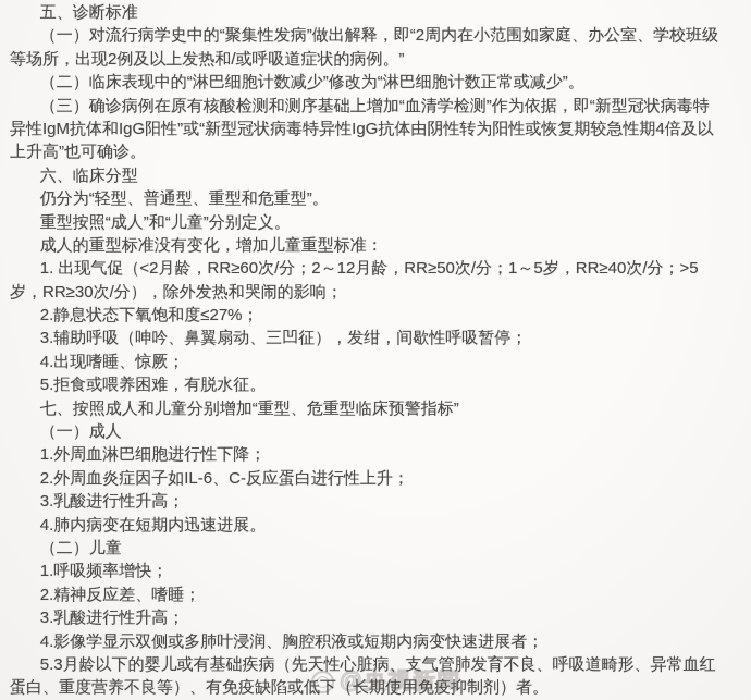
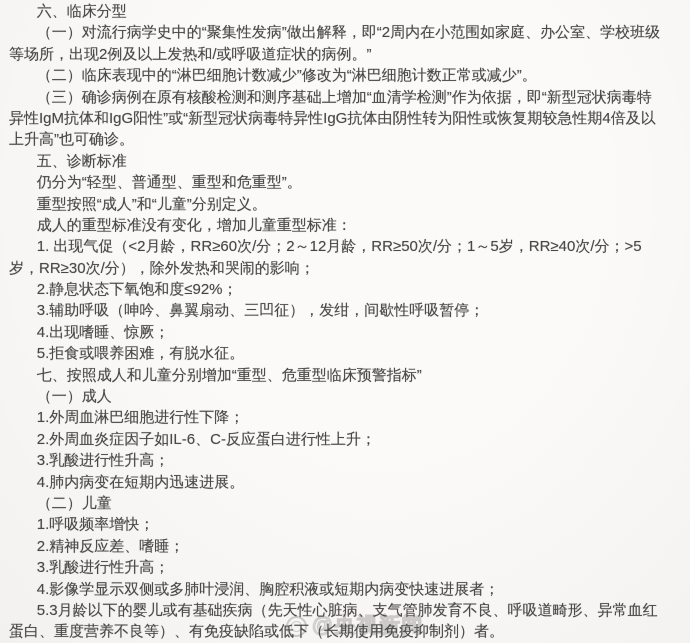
  @央视新闻
- 五、诊断标准
+ 六、临床分型
  （一）对流行病学史中的“聚集性发病”做出解释，即“2周内在小范围如家庭、办公室、学校班级
  等场所，出现2例及以上发热和/或呼吸道症状的病例。”
  （二）临床表现中的“淋巴细胞计数减少”修改为“淋巴细胞计数正常或减少”。
  （三）确诊病例在原有核酸检测和测序基础上增加“血清学检测”作为依据，即“新型冠状病毒特
  异性IgM抗体和IgG阳性”或“新型冠状病毒特异性IgG抗体由阴性转为阳性或恢复期较急性期4倍及以
  上升高”也可确诊。
- 六、临床分型
+ 五、诊断标准
  仍分为“轻型、普通型、重型和危重型”。
  重型按照“成人”和“儿童”分别定义。
  成人的重型标准没有变化，增加儿童重型标准：
  1. 出现气促（<2月龄，RR≥60次/分；2～12月龄，RR≥50次/分；1～5岁，RR≥40次/分；>5
  岁，RR≥30次/分），除外发热和哭闹的影响；
- 2.静息状态下氧饱和度≤27%；
+ 2.静息状态下氧饱和度≤92%；
  3.辅助呼吸（呻吟、鼻翼扇动、三凹征），发绀，间歇性呼吸暂停；
  4.出现嗜睡、惊厥；
  5.拒食或喂养困难，有脱水征。
  七、按照成人和儿童分别增加“重型、危重型临床预警指标”
  （一）成人
  1.外周血淋巴细胞进行性下降；
  2.外周血炎症因子如IL-6、C-反应蛋白进行性上升；
  3.乳酸进行性升高；
  4.肺内病变在短期内迅速进展。
  （二）儿童
  1.呼吸频率增快；
  2.精神反应差、嗜睡；
  3.乳酸进行性升高；
  4.影像学显示双侧或多肺叶浸润、胸腔积液或短期内病变快速进展者；
  5.3月龄以下的婴儿或有基础疾病（先天性心脏病、支气管肺发育不良、呼吸道畸形、异常血红
  蛋白、重度营养不良等）、有免疫缺陷或低下（长期使用免疫抑制剂）者。
